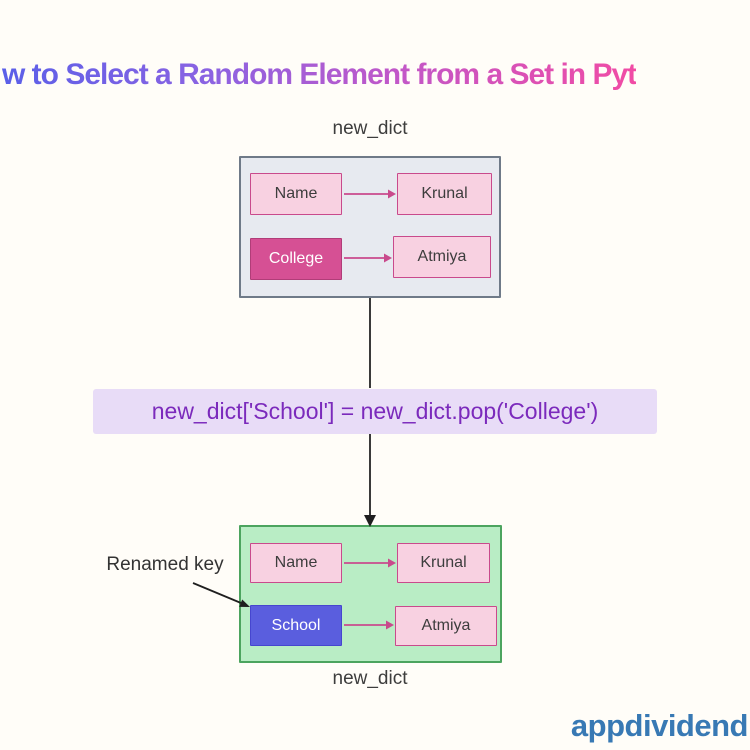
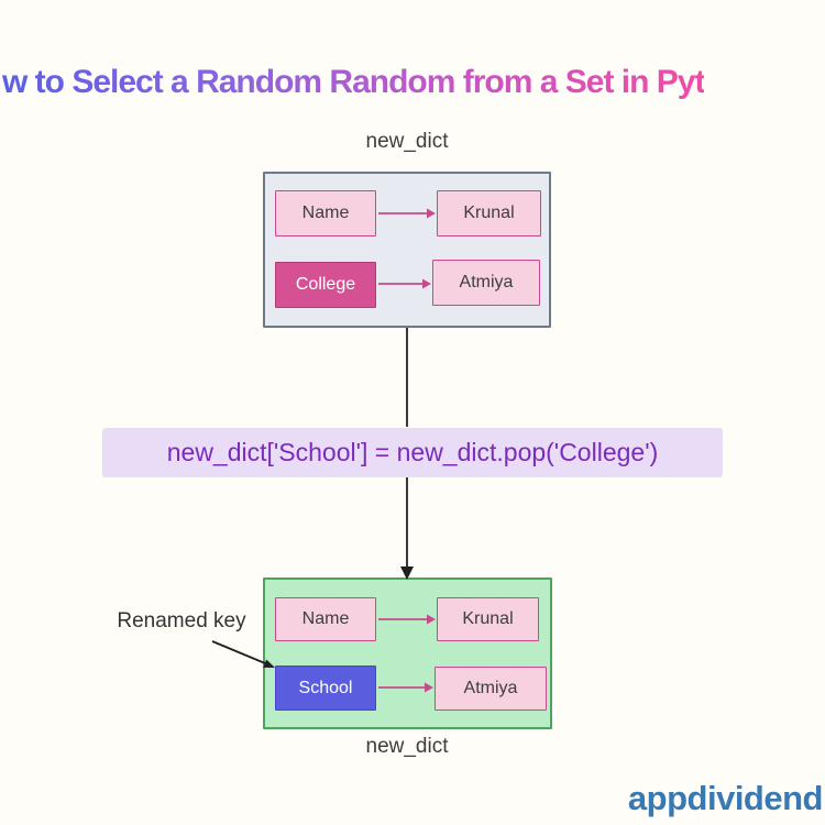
- w to Select a Random Element from a Set in Pyt
+ w to Select a Random Random from a Set in Pyt
  new_dict
  Name
  Krunal
  College
  Atmiya
  new_dict['School'] = new_dict.pop('College')
  Name
  Krunal
  School
  Atmiya
  new_dict
  Renamed key
  appdividend
